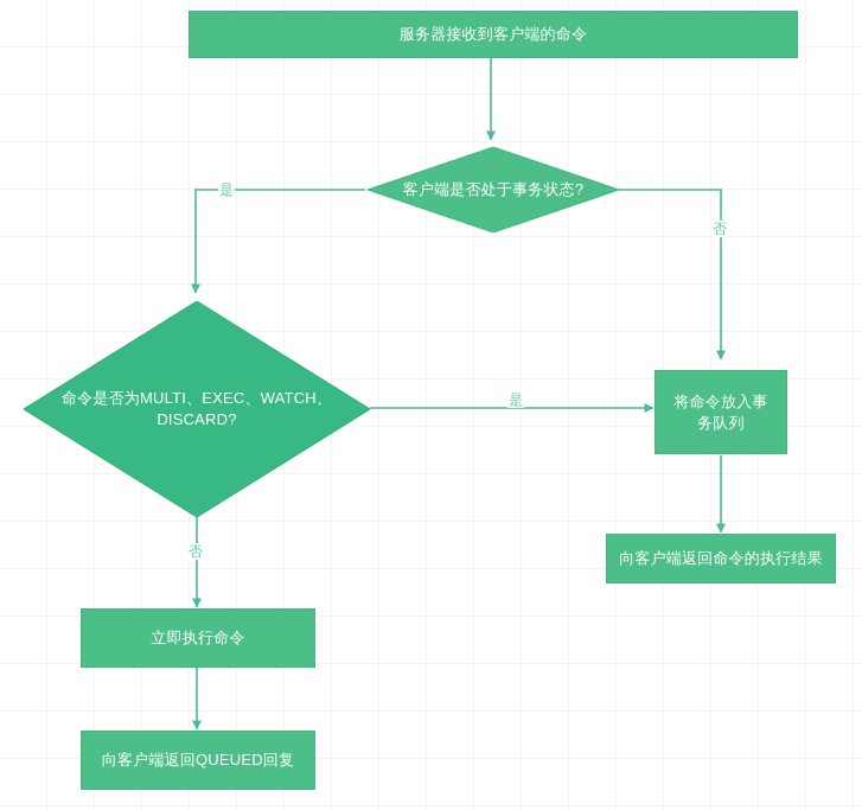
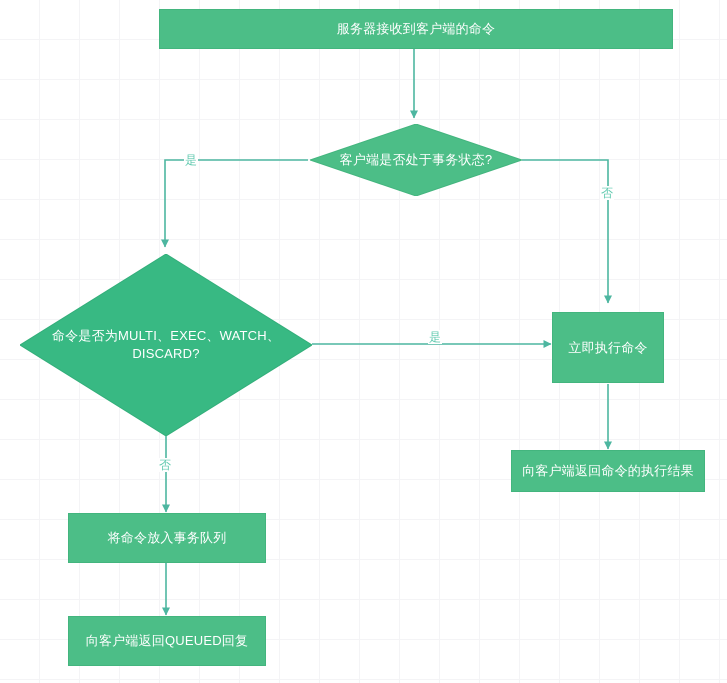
  服务器接收到客户端的命令
  客户端是否处于事务状态?
  命令是否为MULTI、EXEC、WATCH、
  DISCARD?
- 将命令放入事务队列
+ 立即执行命令
  向客户端返回命令的执行结果
- 立即执行命令
+ 将命令放入事务队列
  向客户端返回QUEUED回复
  是
  否
  是
  否
